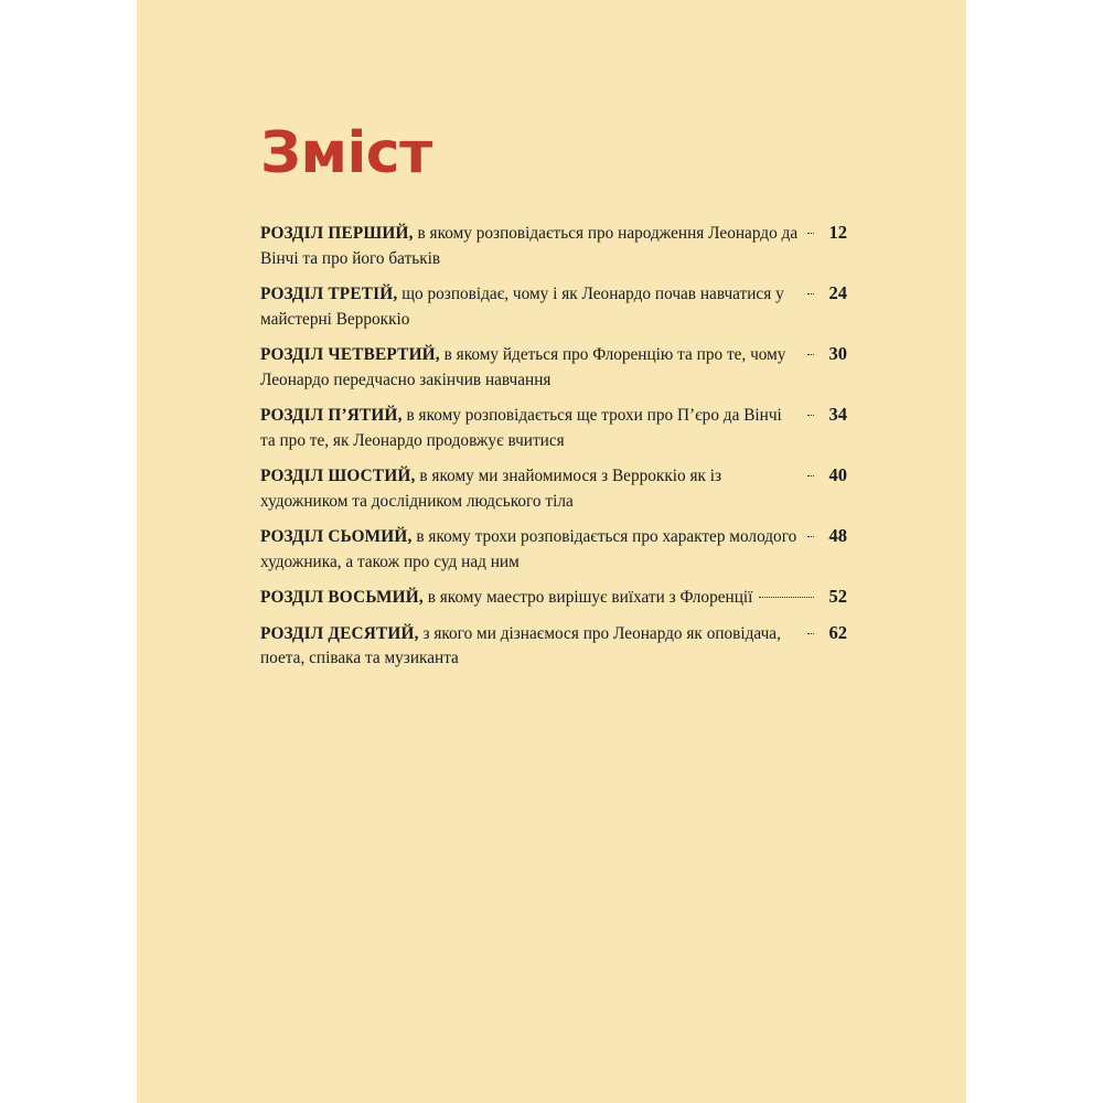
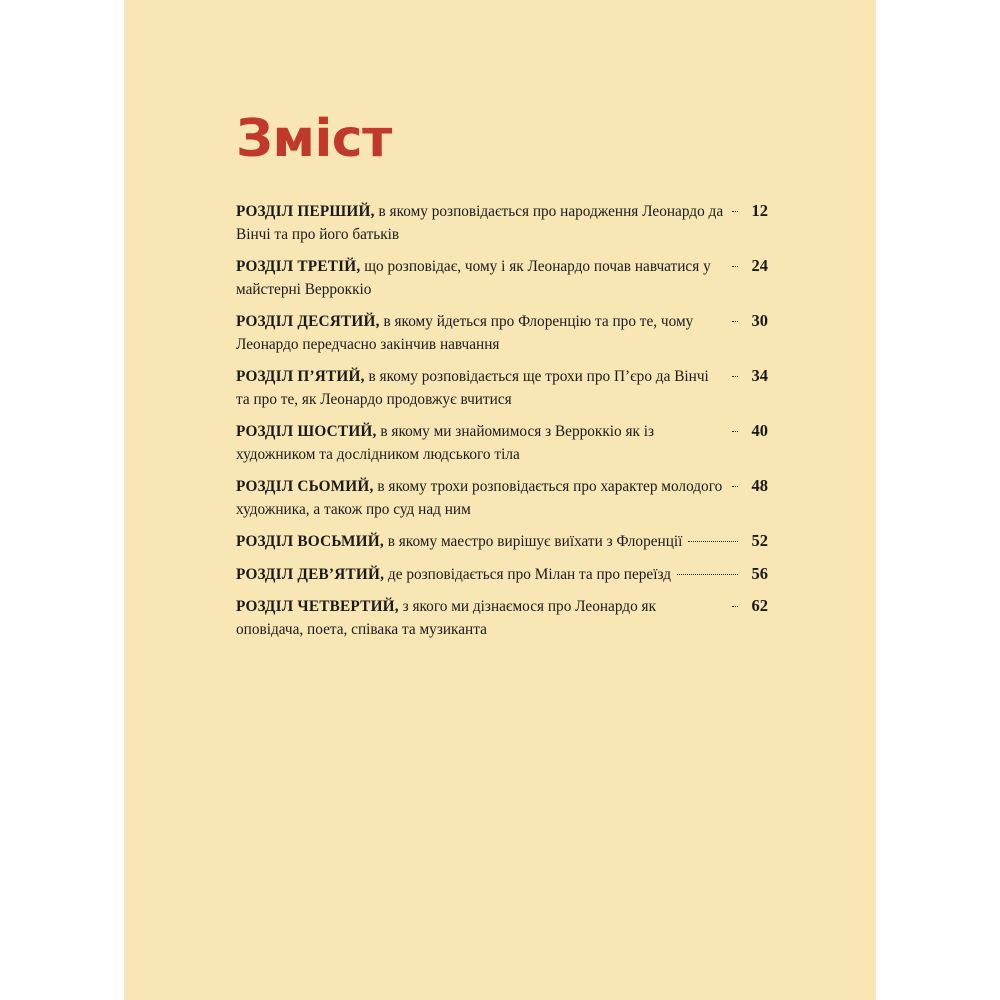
  Зміст
  РОЗДІЛ ПЕРШИЙ, в якому розповідається про народження Леонардо да Вінчі та про його батьків
  12
  РОЗДІЛ ТРЕТІЙ, що розповідає, чому і як Леонардо почав навчатися у майстерні Верроккіо
  24
- РОЗДІЛ ЧЕТВЕРТИЙ, в якому йдеться про Флоренцію та про те, чому Леонардо передчасно закінчив навчання
+ РОЗДІЛ ДЕСЯТИЙ, в якому йдеться про Флоренцію та про те, чому Леонардо передчасно закінчив навчання
  30
  РОЗДІЛ П’ЯТИЙ, в якому розповідається ще трохи про П’єро да Вінчі та про те, як Леонардо продовжує вчитися
  34
  РОЗДІЛ ШОСТИЙ, в якому ми знайомимося з Верроккіо як із художником та дослідником людського тіла
  40
  РОЗДІЛ СЬОМИЙ, в якому трохи розповідається про характер молодого художника, а також про суд над ним
  48
  РОЗДІЛ ВОСЬМИЙ, в якому маестро вирішує виїхати з Флоренції
  52
+ РОЗДІЛ ДЕВ’ЯТИЙ, де розповідається про Мілан та про переїзд
+ 56
- РОЗДІЛ ДЕСЯТИЙ, з якого ми дізнаємося про Леонардо як оповідача, поета, співака та музиканта
+ РОЗДІЛ ЧЕТВЕРТИЙ, з якого ми дізнаємося про Леонардо як оповідача, поета, співака та музиканта
  62
